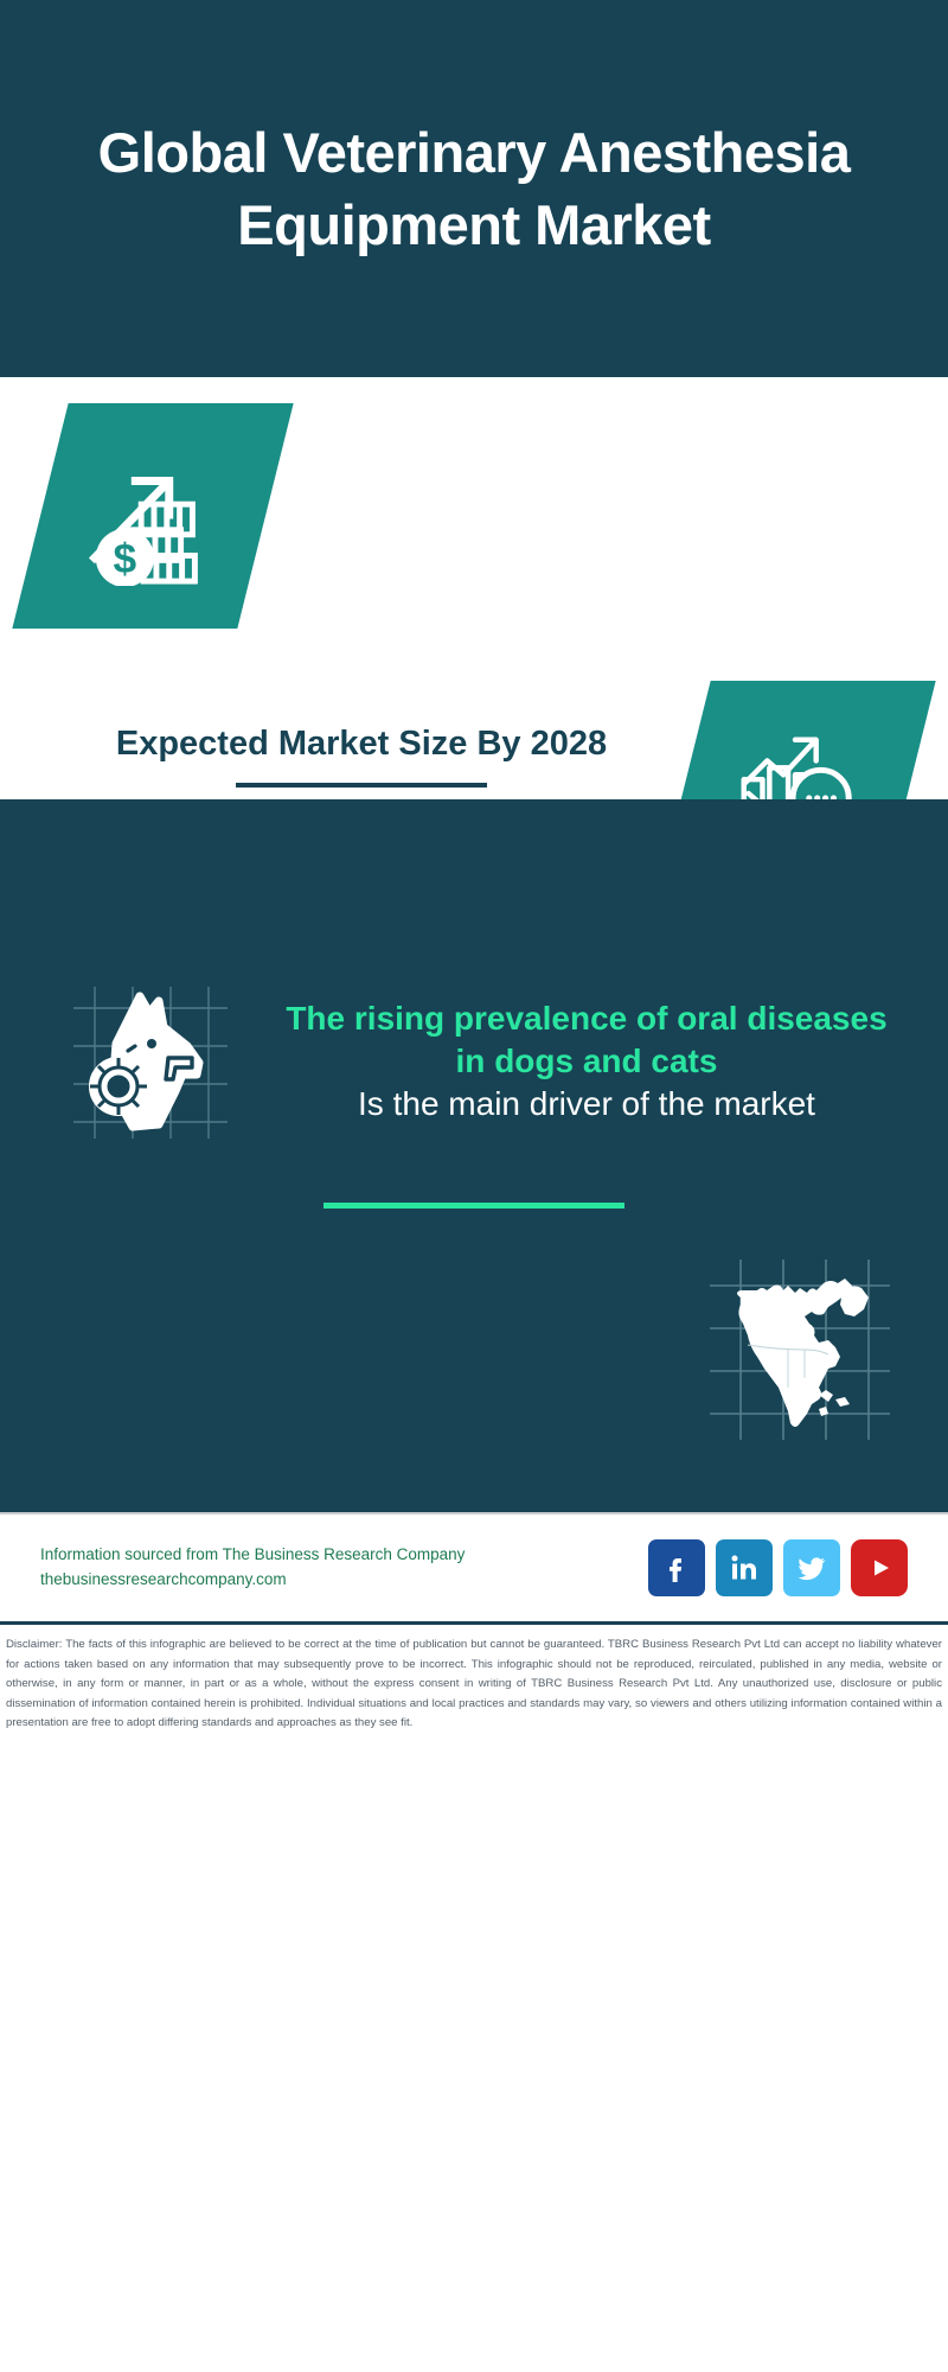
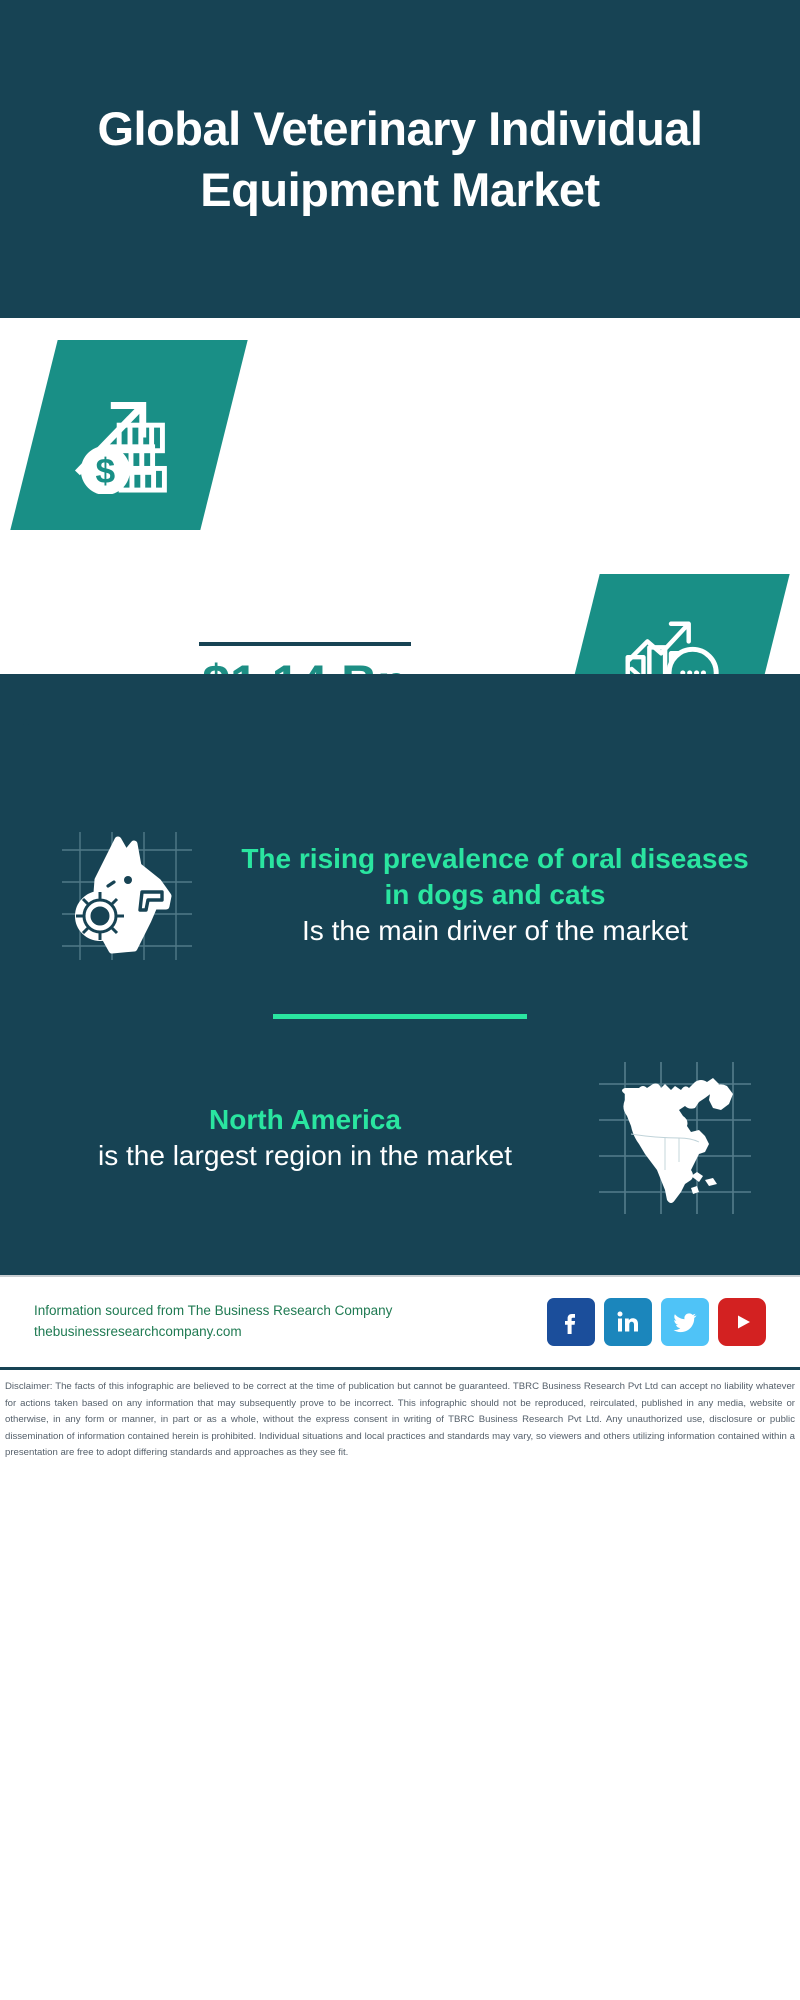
- Global Veterinary Anesthesia Equipment Market
+ Global Veterinary Individual Equipment Market
- Expected Market Size By 2028
  The rising prevalence of oral diseases in dogs and cats
  Is the main driver of the market
+ North America
+ is the largest region in the market
  Information sourced from The Business Research Company
  thebusinessresearchcompany.com
  Disclaimer: The facts of this infographic are believed to be correct at the time of publication but cannot be guaranteed. TBRC Business Research Pvt Ltd can accept no liability whatever for actions taken based on any information that may subsequently prove to be incorrect. This infographic should not be reproduced, reirculated, published in any media, website or otherwise, in any form or manner, in part or as a whole, without the express consent in writing of TBRC Business Research Pvt Ltd. Any unauthorized use, disclosure or public dissemination of information contained herein is prohibited. Individual situations and local practices and standards may vary, so viewers and others utilizing information contained within a presentation are free to adopt differing standards and approaches as they see fit.
